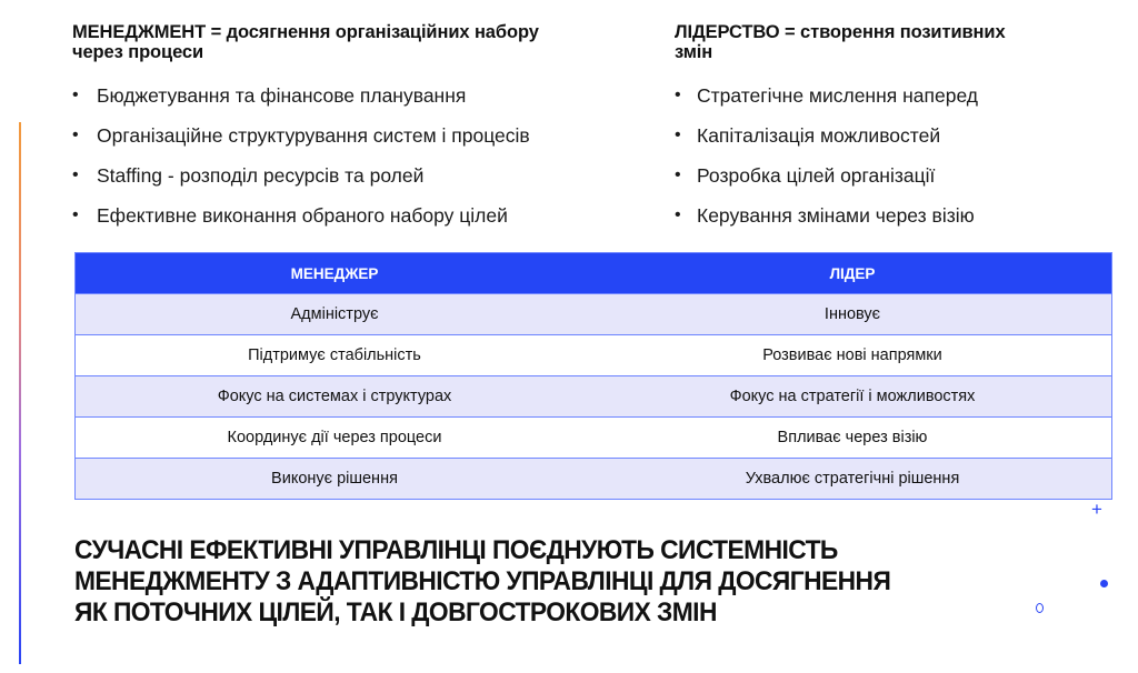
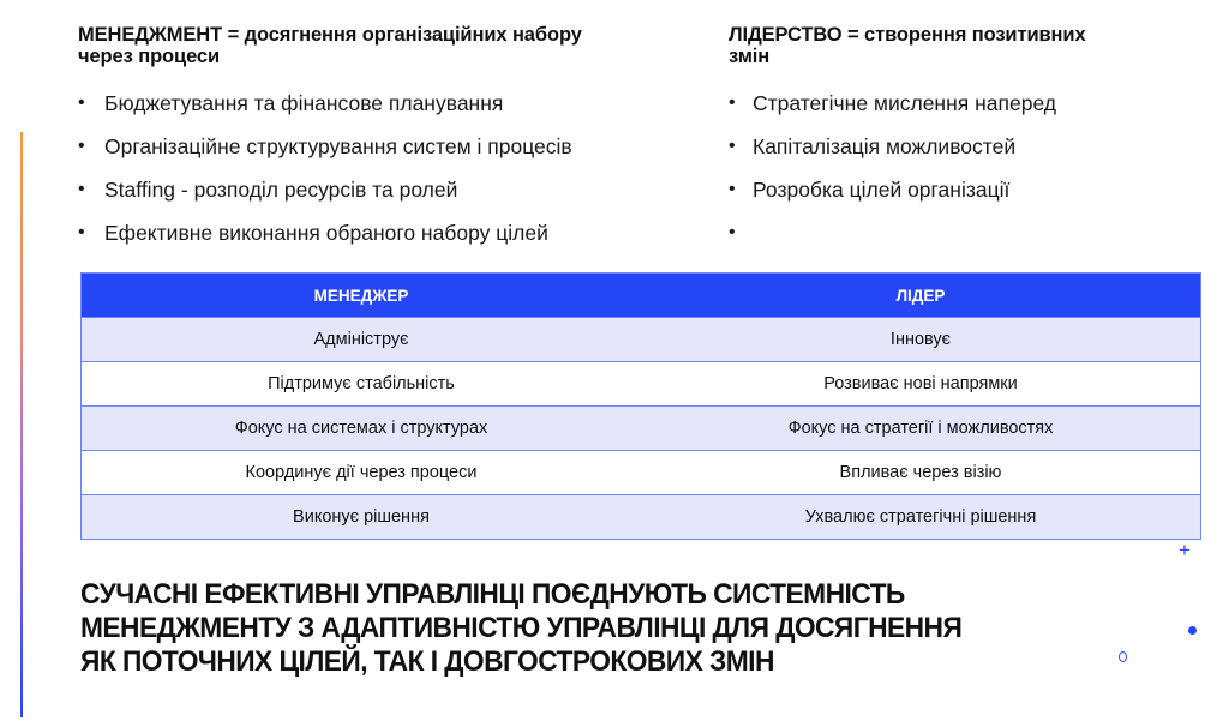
  МЕНЕДЖМЕНТ = досягнення організаційних набору
  через процеси
  •
  Бюджетування та фінансове планування
  •
  Організаційне структурування систем і процесів
  •
  Staffing - розподіл ресурсів та ролей
  •
  Ефективне виконання обраного набору цілей
  ЛІДЕРСТВО = створення позитивних
  змін
  •
  Стратегічне мислення наперед
  •
  Капіталізація можливостей
  •
  Розробка цілей організації
  •
- Керування змінами через візію
  МЕНЕДЖЕР	ЛІДЕР
  Адмініструє	Інновує
  Підтримує стабільність	Розвиває нові напрямки
  Фокус на системах і структурах	Фокус на стратегії і можливостях
  Координує дії через процеси	Впливає через візію
  Виконує рішення	Ухвалює стратегічні рішення
  +
  СУЧАСНІ ЕФЕКТИВНІ УПРАВЛІНЦІ ПОЄДНУЮТЬ СИСТЕМНІСТЬ
  МЕНЕДЖМЕНТУ З АДАПТИВНІСТЮ УПРАВЛІНЦІ ДЛЯ ДОСЯГНЕННЯ
  ЯК ПОТОЧНИХ ЦІЛЕЙ, ТАК І ДОВГОСТРОКОВИХ ЗМІН
